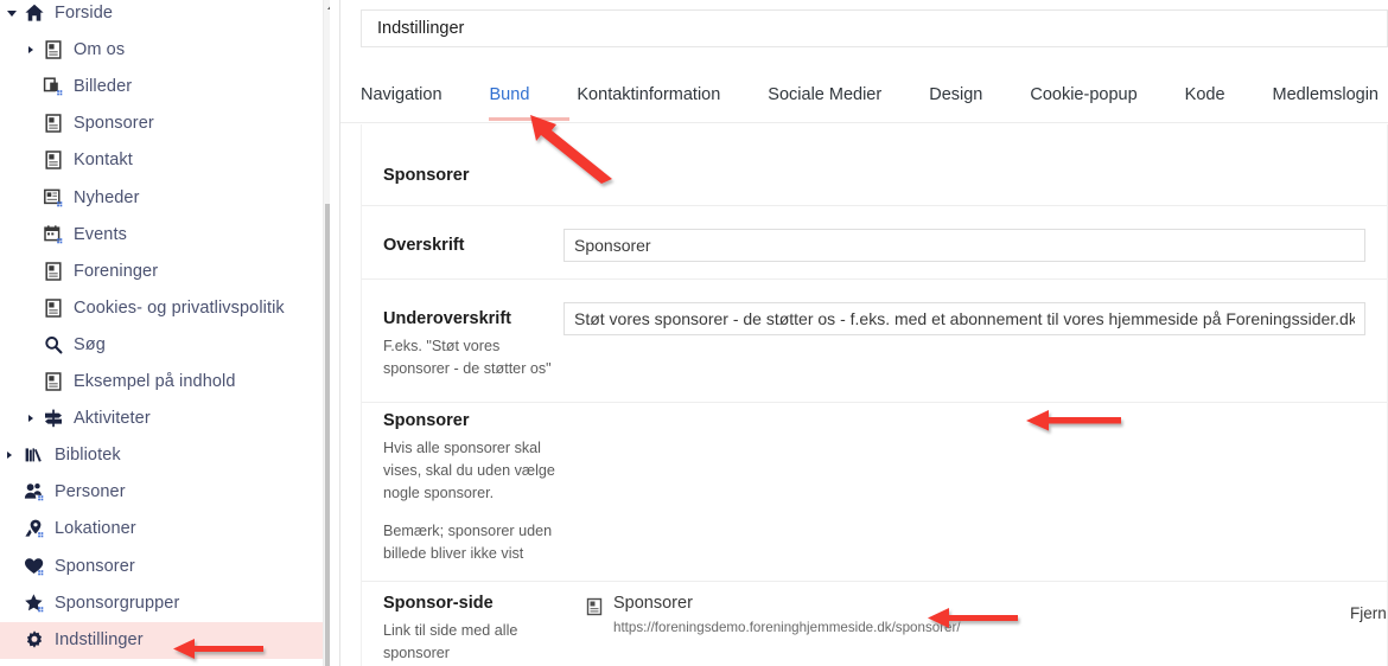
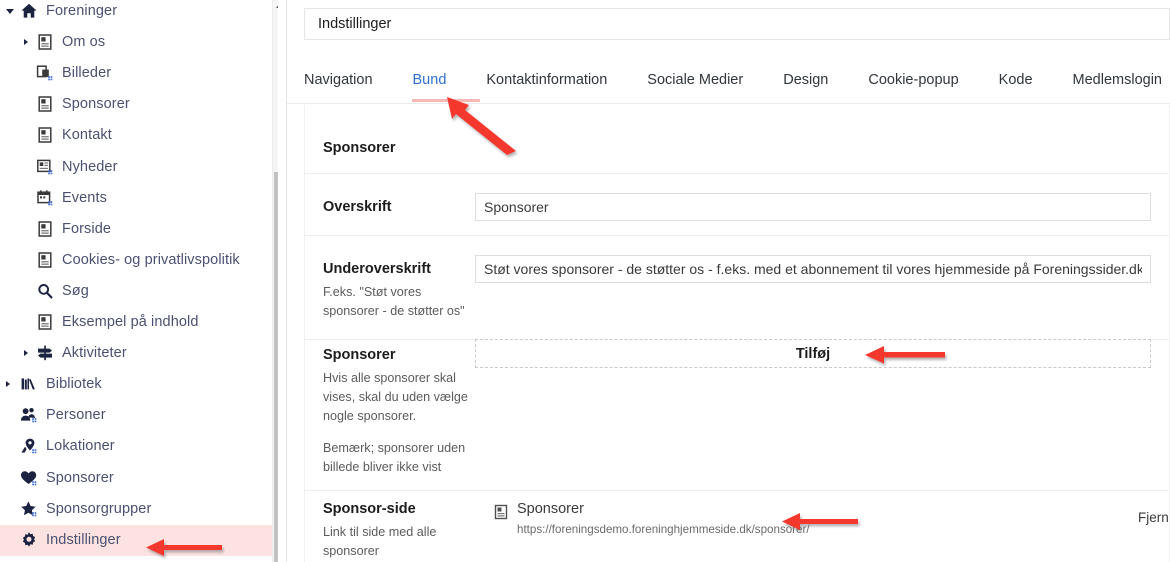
- Forside
+ Foreninger
  Om os
  Billeder
  Sponsorer
  Kontakt
  Nyheder
  Events
- Foreninger
+ Forside
  Cookies- og privatlivspolitik
  Søg
  Eksempel på indhold
  Aktiviteter
  Bibliotek
  Personer
  Lokationer
  Sponsorer
  Sponsorgrupper
  Indstillinger
  Indstillinger
  Navigation
  Bund
  Kontaktinformation
  Sociale Medier
  Design
  Cookie-popup
  Kode
  Medlemslogin
  Sponsorer
  Overskrift
  Sponsorer
  Underoverskrift
  F.eks. "Støt vores sponsorer - de støtter os"
  Støt vores sponsorer - de støtter os - f.eks. med et abonnement til vores hjemmeside på Foreningssider.dk
  Sponsorer
  Hvis alle sponsorer skal vises, skal du uden vælge nogle sponsorer.
  Bemærk; sponsorer uden billede bliver ikke vist
+ Tilføj
  Sponsor-side
  Link til side med alle sponsorer
  Sponsorer
  https://foreningsdemo.foreninghjemmeside.dk/sponsorr/
  Fjern
